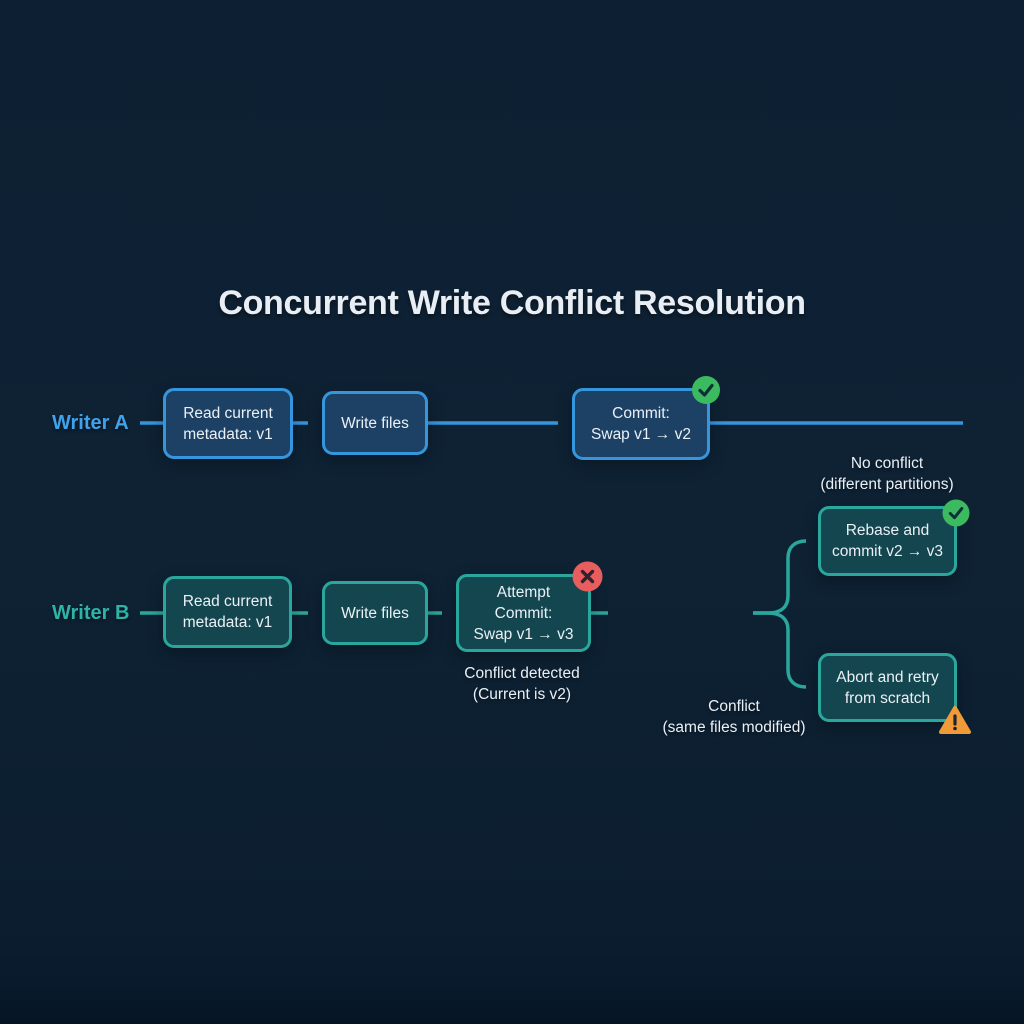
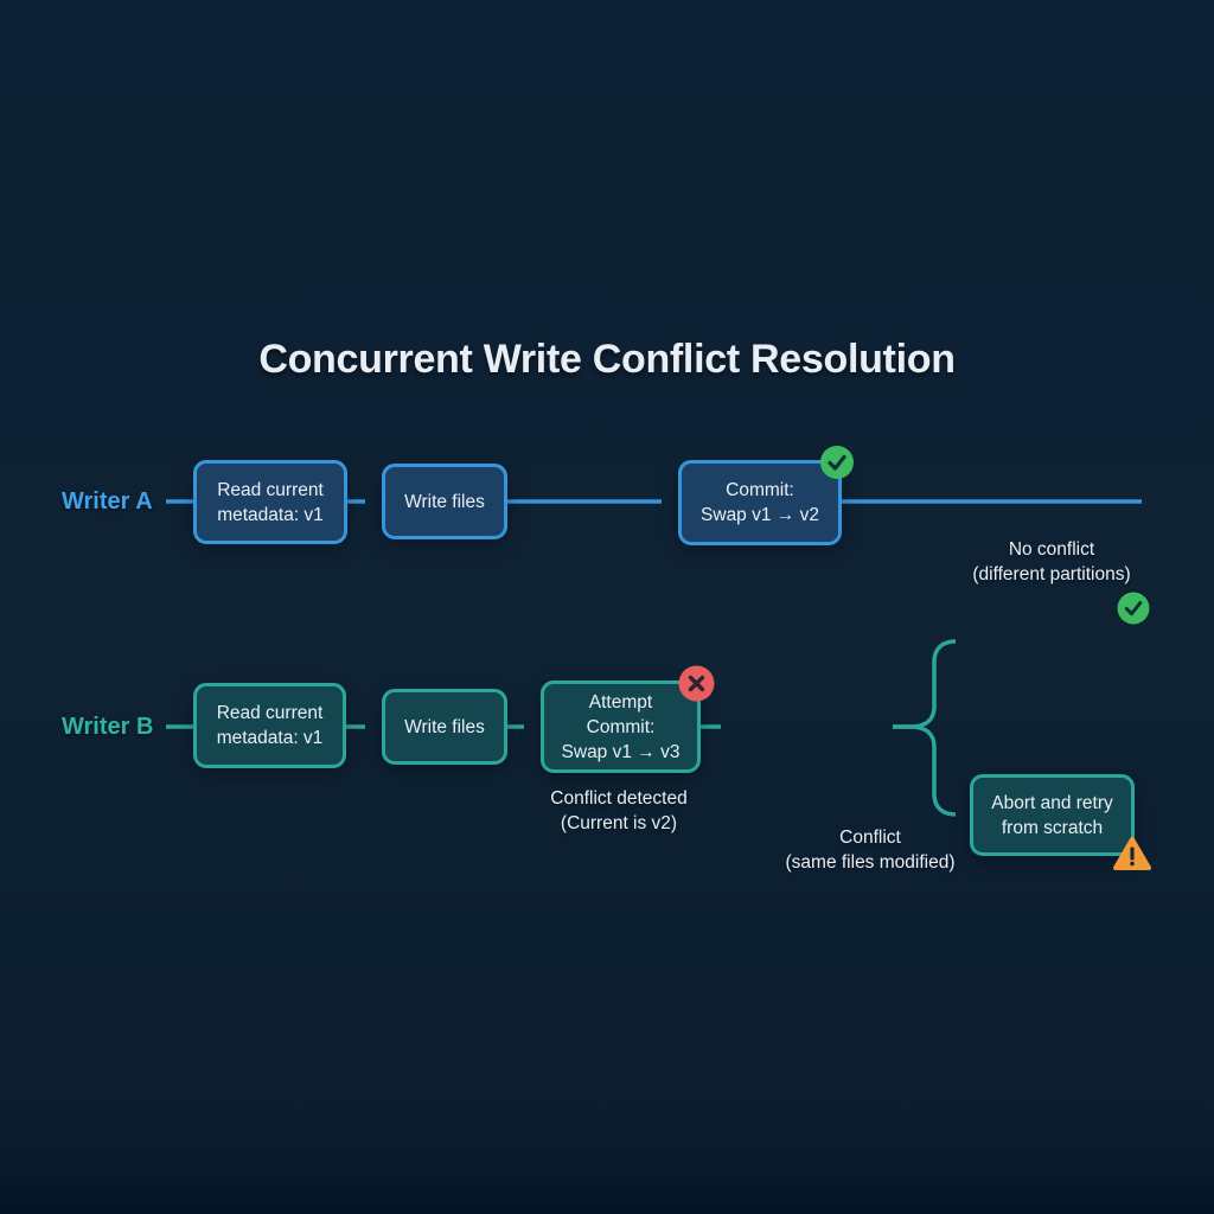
  Concurrent Write Conflict Resolution
  Writer A
  Read current
  metadata: v1
  Write files
  Commit:
  Swap v1 → v2
  Writer B
  Read current
  metadata: v1
  Write files
  Attempt
  Commit:
  Swap v1 → v3
- Rebase and
- commit v2 → v3
  Abort and retry
  from scratch
  No conflict
  (different partitions)
  Conflict detected
  (Current is v2)
  Conflict
  (same files modified)
